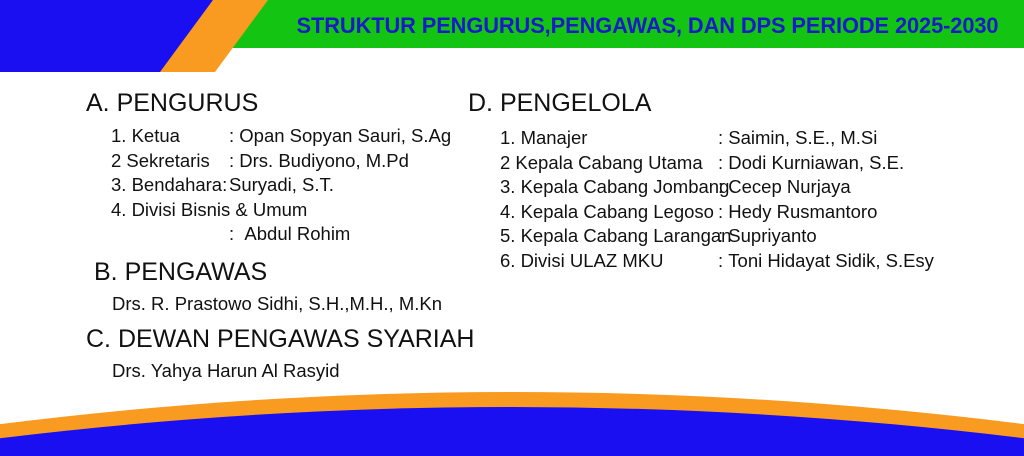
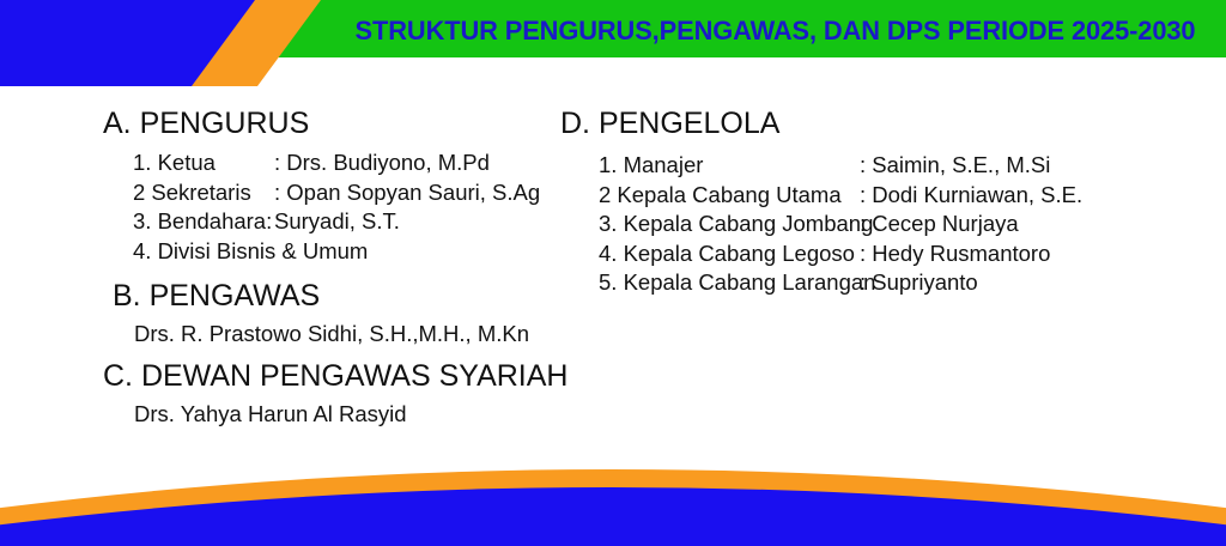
  STRUKTUR PENGURUS,PENGAWAS, DAN DPS PERIODE 2025-2030
  A. PENGURUS
  1. Ketua
- : Opan Sopyan Sauri, S.Ag
+ : Drs. Budiyono, M.Pd
  2 Sekretaris
- : Drs. Budiyono, M.Pd
+ : Opan Sopyan Sauri, S.Ag
  3. Bendahara:
  Suryadi, S.T.
  4. Divisi Bisnis & Umum
- : Abdul Rohim
  B. PENGAWAS
  Drs. R. Prastowo Sidhi, S.H.,M.H., M.Kn
  C. DEWAN PENGAWAS SYARIAH
  Drs. Yahya Harun Al Rasyid
  D. PENGELOLA
  1. Manajer
  : Saimin, S.E., M.Si
  2 Kepala Cabang Utama
  : Dodi Kurniawan, S.E.
  3. Kepala Cabang Jomban
  : Cecep Nurjaya
  4. Kepala Cabang Legoso
  : Hedy Rusmantoro
  5. Kepala Cabang Laranga
  : Supriyanto
- 6. Divisi ULAZ MKU
- : Toni Hidayat Sidik, S.Esy
